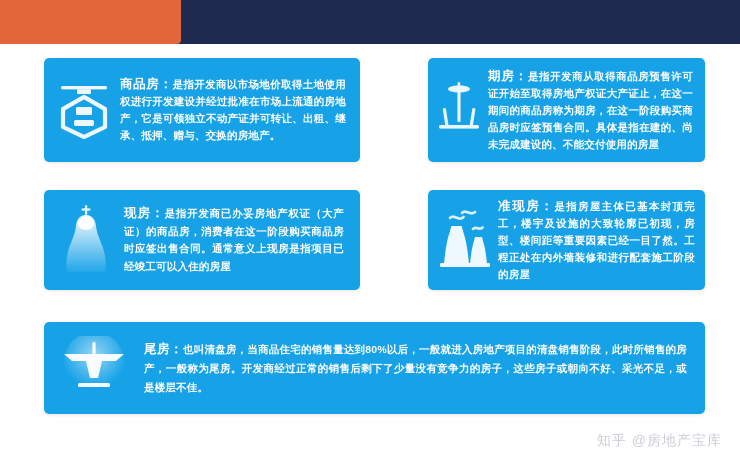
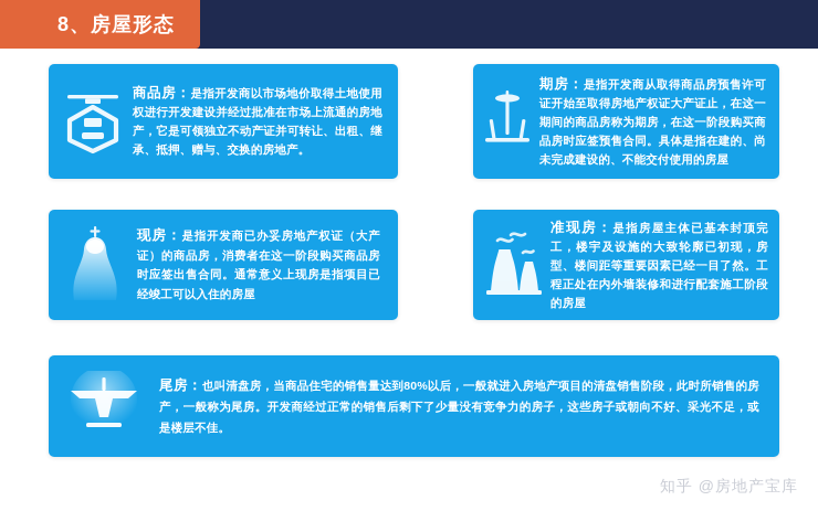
+ 8、房屋形态
  商品房：是指开发商以市场地价取得土地使用权进行开发建设并经过批准在市场上流通的房地产，它是可领独立不动产证并可转让、出租、继承、抵押、赠与、交换的房地产。
  期房：是指开发商从取得商品房预售许可证开始至取得房地产权证大产证止，在这一期间的商品房称为期房，在这一阶段购买商品房时应签预售合同。具体是指在建的、尚未完成建设的、不能交付使用的房屋
  现房：是指开发商已办妥房地产权证（大产证）的商品房，消费者在这一阶段购买商品房时应签出售合同。通常意义上现房是指项目已经竣工可以入住的房屋
  准现房：是指房屋主体已基本封顶完工，楼宇及设施的大致轮廓已初现，房型、楼间距等重要因素已经一目了然。工程正处在内外墙装修和进行配套施工阶段的房屋
  尾房：也叫清盘房，当商品住宅的销售量达到80%以后，一般就进入房地产项目的清盘销售阶段，此时所销售的房产，一般称为尾房。开发商经过正常的销售后剩下了少量没有竞争力的房子，这些房子或朝向不好、采光不足，或是楼层不佳。
  知乎 @房地产宝库
